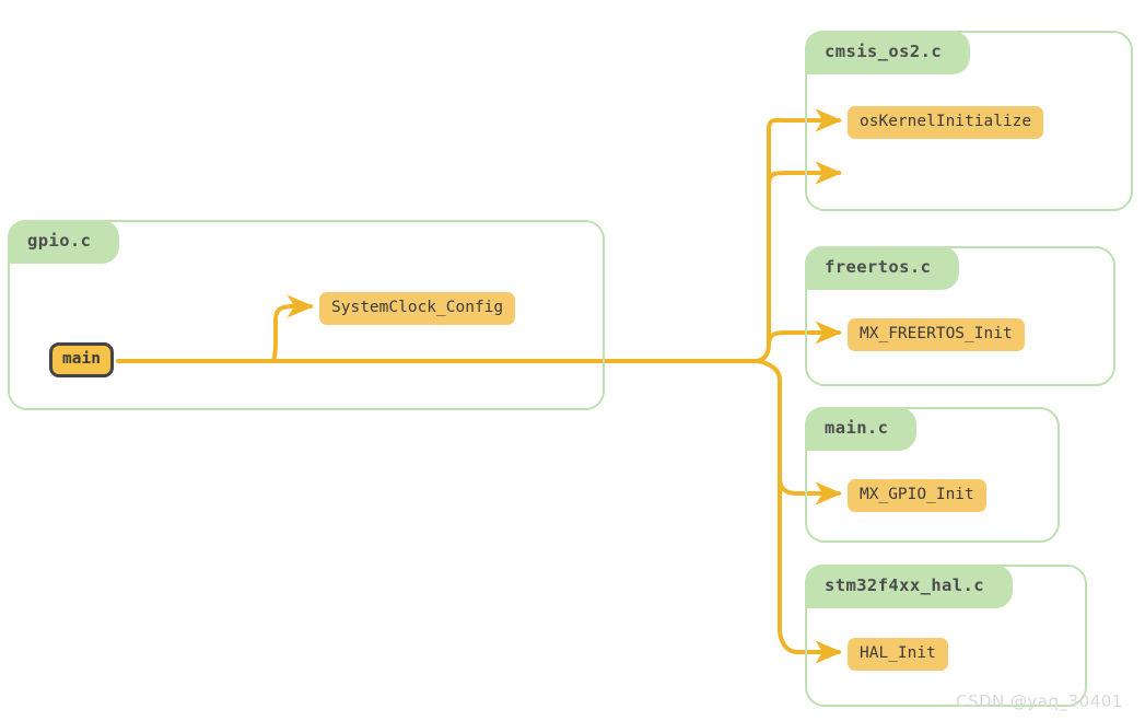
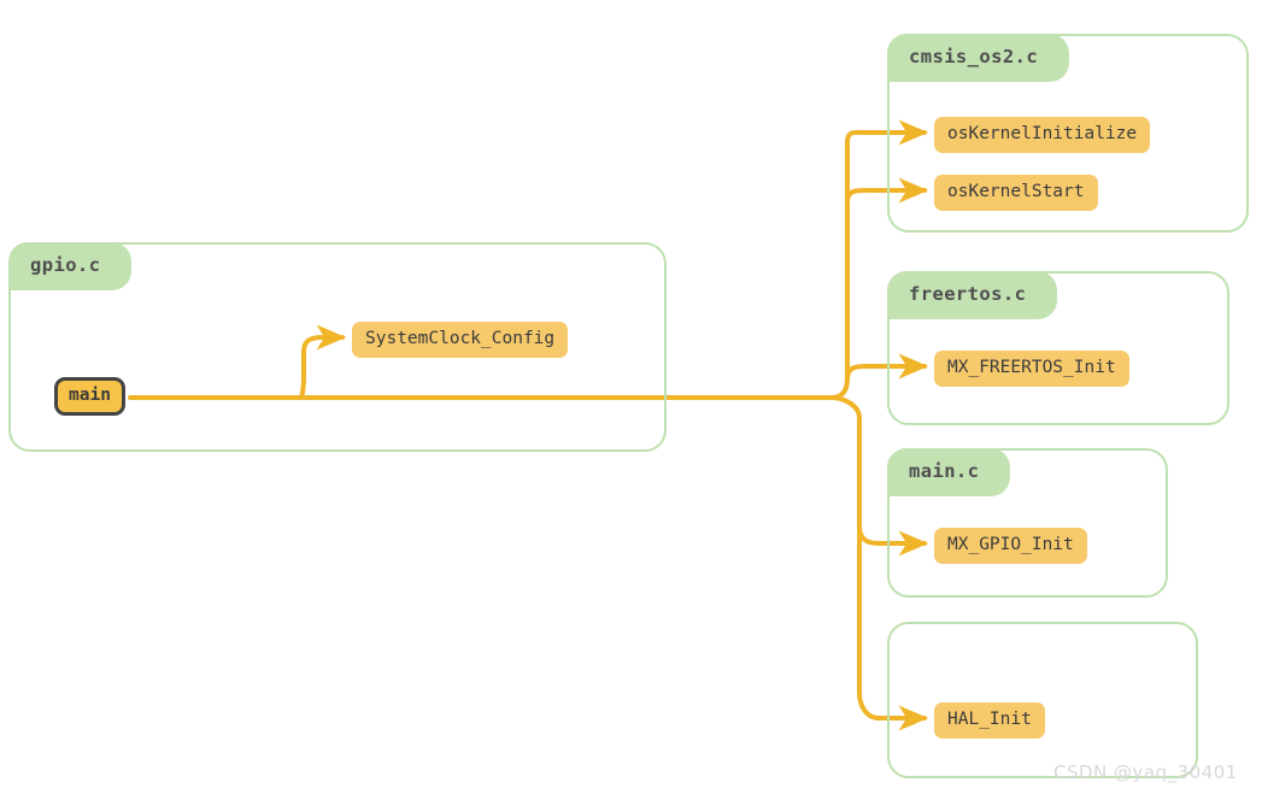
  gpio.c
  cmsis_os2.c
  freertos.c
  main.c
- stm32f4xx_hal.c
  main
  SystemClock_Config
  osKernelInitialize
+ osKernelStart
  MX_FREERTOS_Init
  MX_GPIO_Init
  HAL_Init
  CSDN @yaq_30401
